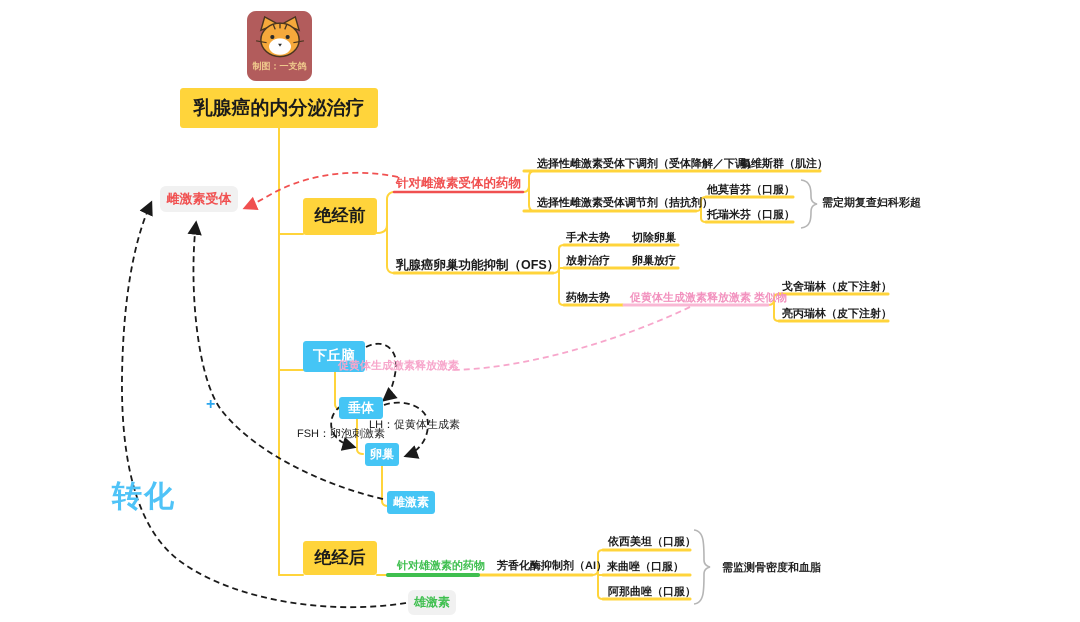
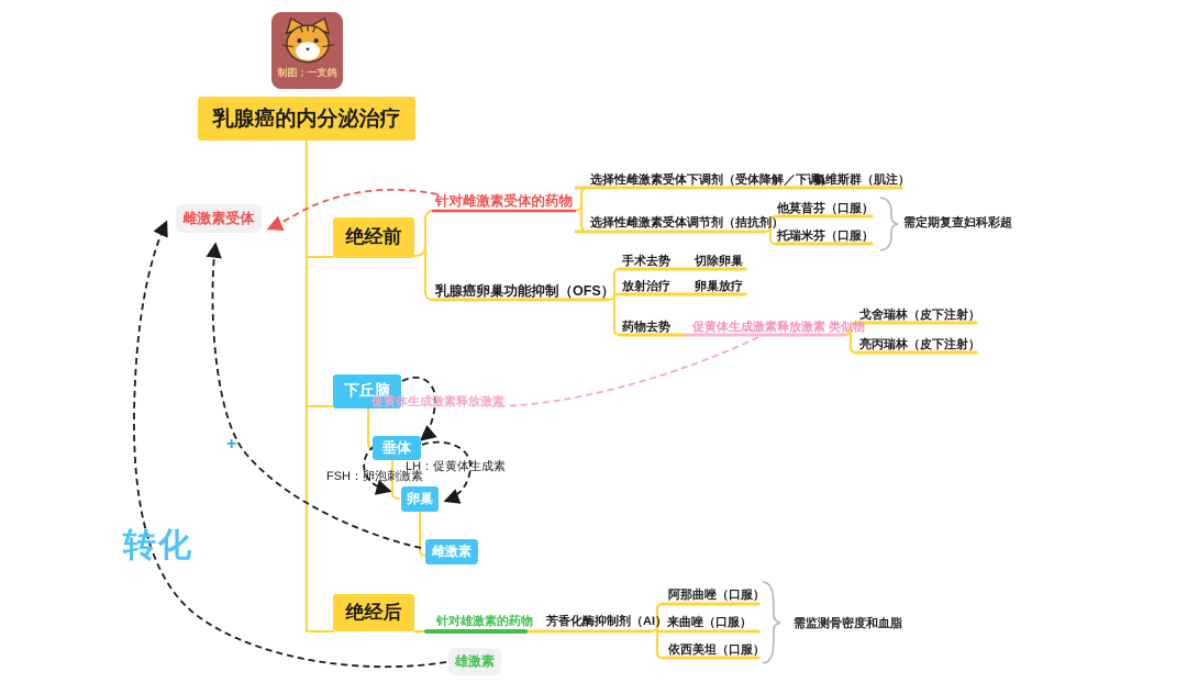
  制图：一支鸽
  乳腺癌的内分泌治疗
  雌激素受体
  转化
  +
  绝经前
  针对雌激素受体的药物
  选择性雌激素受体下调剂（受体降解／下调）
  氟维斯群（肌注）
  选择性雌激素受体调节剂（拮抗剂）
  他莫昔芬（口服）
  托瑞米芬（口服）
  需定期复查妇科彩超
  乳腺癌卵巢功能抑制（OFS）
  手术去势
  切除卵巢
  放射治疗
  卵巢放疗
  药物去势
  促黄体生成激素释放激素 类似物
  戈舍瑞林（皮下注射）
  亮丙瑞林（皮下注射）
  下丘脑
  促黄体生成激素释放激素
  垂体
  FSH：卵泡刺激素
  LH：促黄体生成素
  卵巢
  雌激素
  绝经后
  针对雄激素的药物
  芳香化酶抑制剂（AI）
- 依西美坦（口服）
+ 阿那曲唑（口服）
  来曲唑（口服）
- 阿那曲唑（口服）
+ 依西美坦（口服）
  需监测骨密度和血脂
  雄激素
